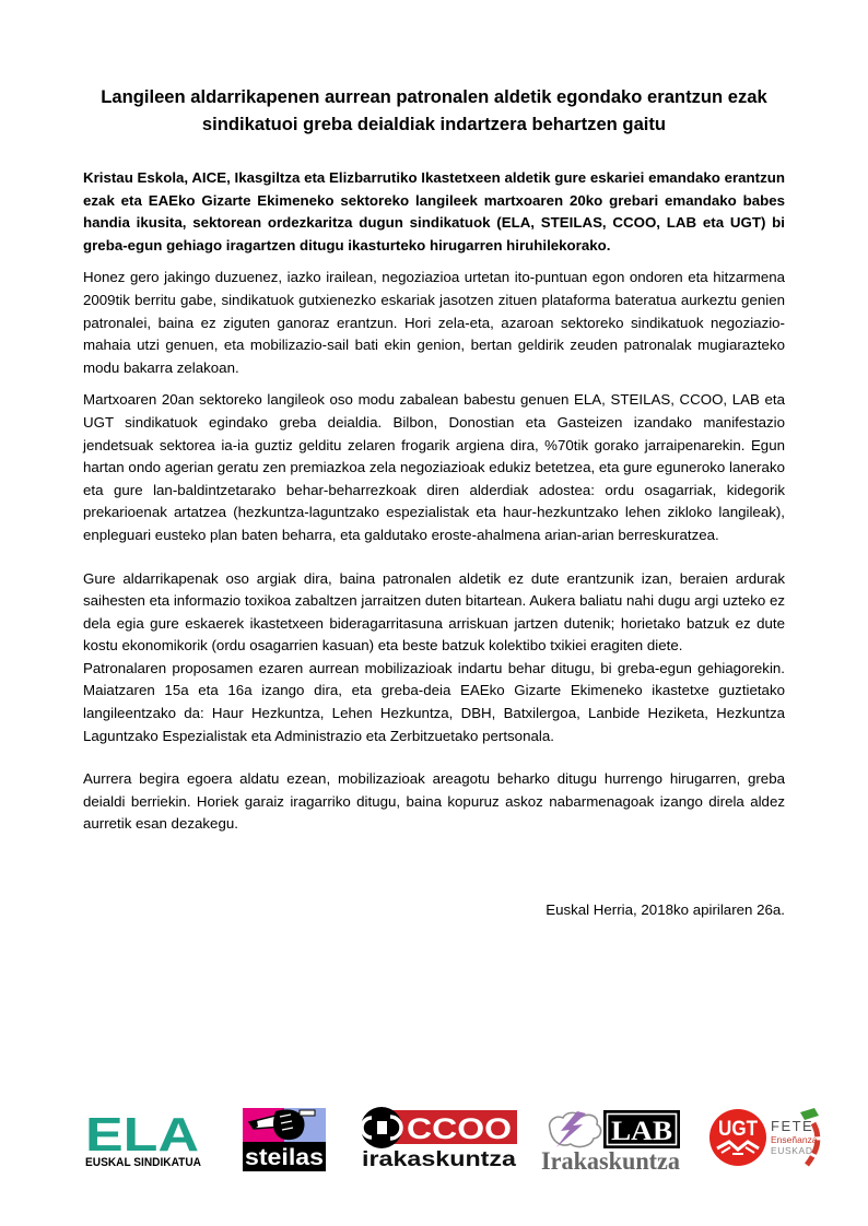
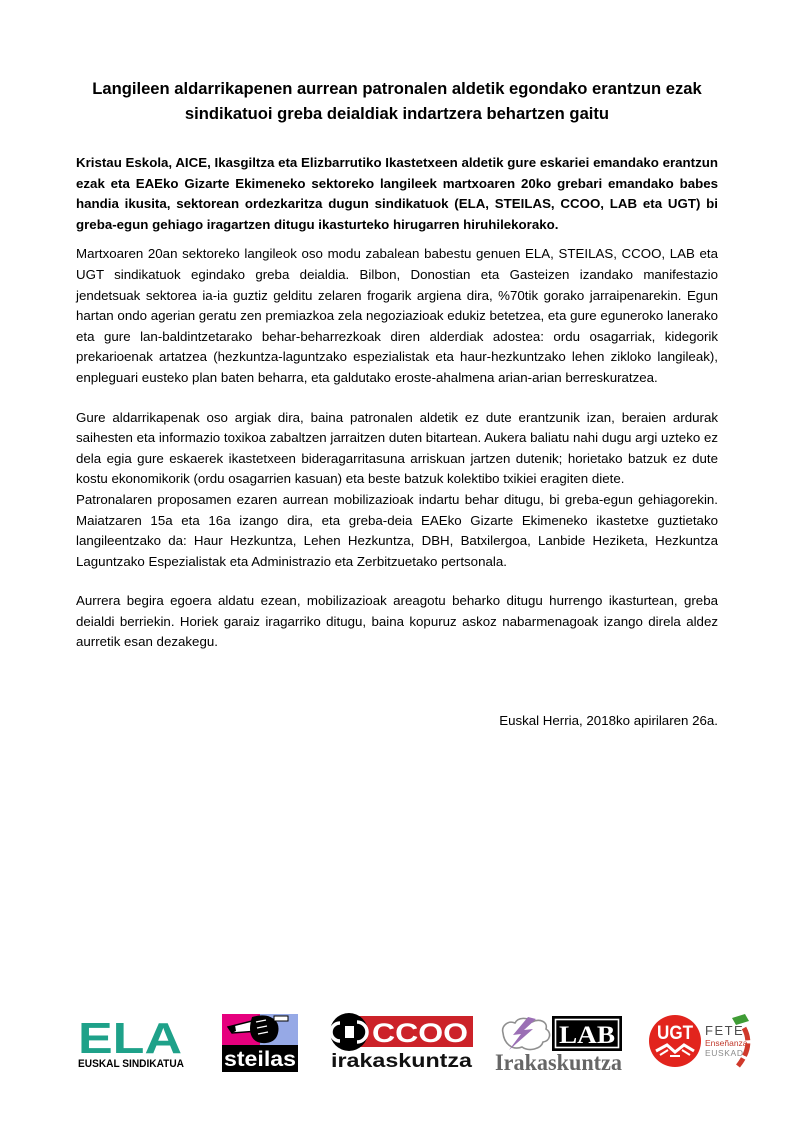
  Langileen aldarrikapenen aurrean patronalen aldetik egondako erantzun ezak sindikatuoi greba deialdiak indartzera behartzen gaitu
  Kristau Eskola, AICE, Ikasgiltza eta Elizbarrutiko Ikastetxeen aldetik gure eskariei emandako erantzun ezak eta EAEko Gizarte Ekimeneko sektoreko langileek martxoaren 20ko grebari emandako babes handia ikusita, sektorean ordezkaritza dugun sindikatuok (ELA, STEILAS, CCOO, LAB eta UGT) bi greba-egun gehiago iragartzen ditugu ikasturteko hirugarren hiruhilekorako.
- Honez gero jakingo duzuenez, iazko irailean, negoziazioa urtetan ito-puntuan egon ondoren eta hitzarmena 2009tik berritu gabe, sindikatuok gutxienezko eskariak jasotzen zituen plataforma bateratua aurkeztu genien patronalei, baina ez ziguten ganoraz erantzun. Hori zela-eta, azaroan sektoreko sindikatuok negoziazio-mahaia utzi genuen, eta mobilizazio-sail bati ekin genion, bertan geldirik zeuden patronalak mugiarazteko modu bakarra zelakoan.
  Martxoaren 20an sektoreko langileok oso modu zabalean babestu genuen ELA, STEILAS, CCOO, LAB eta UGT sindikatuok egindako greba deialdia. Bilbon, Donostian eta Gasteizen izandako manifestazio jendetsuak sektorea ia-ia guztiz gelditu zelaren frogarik argiena dira, %70tik gorako jarraipenarekin. Egun hartan ondo agerian geratu zen premiazkoa zela negoziazioak edukiz betetzea, eta gure eguneroko lanerako eta gure lan-baldintzetarako behar-beharrezkoak diren alderdiak adostea: ordu osagarriak, kidegorik prekarioenak artatzea (hezkuntza-laguntzako espezialistak eta haur-hezkuntzako lehen zikloko langileak), enpleguari eusteko plan baten beharra, eta galdutako eroste-ahalmena arian-arian berreskuratzea.
  Gure aldarrikapenak oso argiak dira, baina patronalen aldetik ez dute erantzunik izan, beraien ardurak saihesten eta informazio toxikoa zabaltzen jarraitzen duten bitartean. Aukera baliatu nahi dugu argi uzteko ez dela egia gure eskaerek ikastetxeen bideragarritasuna arriskuan jartzen dutenik; horietako batzuk ez dute kostu ekonomikorik (ordu osagarrien kasuan) eta beste batzuk kolektibo txikiei eragiten diete.
  Patronalaren proposamen ezaren aurrean mobilizazioak indartu behar ditugu, bi greba-egun gehiagorekin. Maiatzaren 15a eta 16a izango dira, eta greba-deia EAEko Gizarte Ekimeneko ikastetxe guztietako langileentzako da: Haur Hezkuntza, Lehen Hezkuntza, DBH, Batxilergoa, Lanbide Heziketa, Hezkuntza Laguntzako Espezialistak eta Administrazio eta Zerbitzuetako pertsonala.
- Aurrera begira egoera aldatu ezean, mobilizazioak areagotu beharko ditugu hurrengo hirugarren, greba deialdi berriekin. Horiek garaiz iragarriko ditugu, baina kopuruz askoz nabarmenagoak izango direla aldez aurretik esan dezakegu.
+ Aurrera begira egoera aldatu ezean, mobilizazioak areagotu beharko ditugu hurrengo ikasturtean, greba deialdi berriekin. Horiek garaiz iragarriko ditugu, baina kopuruz askoz nabarmenagoak izango direla aldez aurretik esan dezakegu.
  Euskal Herria, 2018ko apirilaren 26a.
  ELA
  EUSKAL SINDIKATUA
  steilas
  CCOO
  irakaskuntza
  LAB
  Irakaskuntza
  UGT
  FETE
  Enseñanza
  EUSKAD
